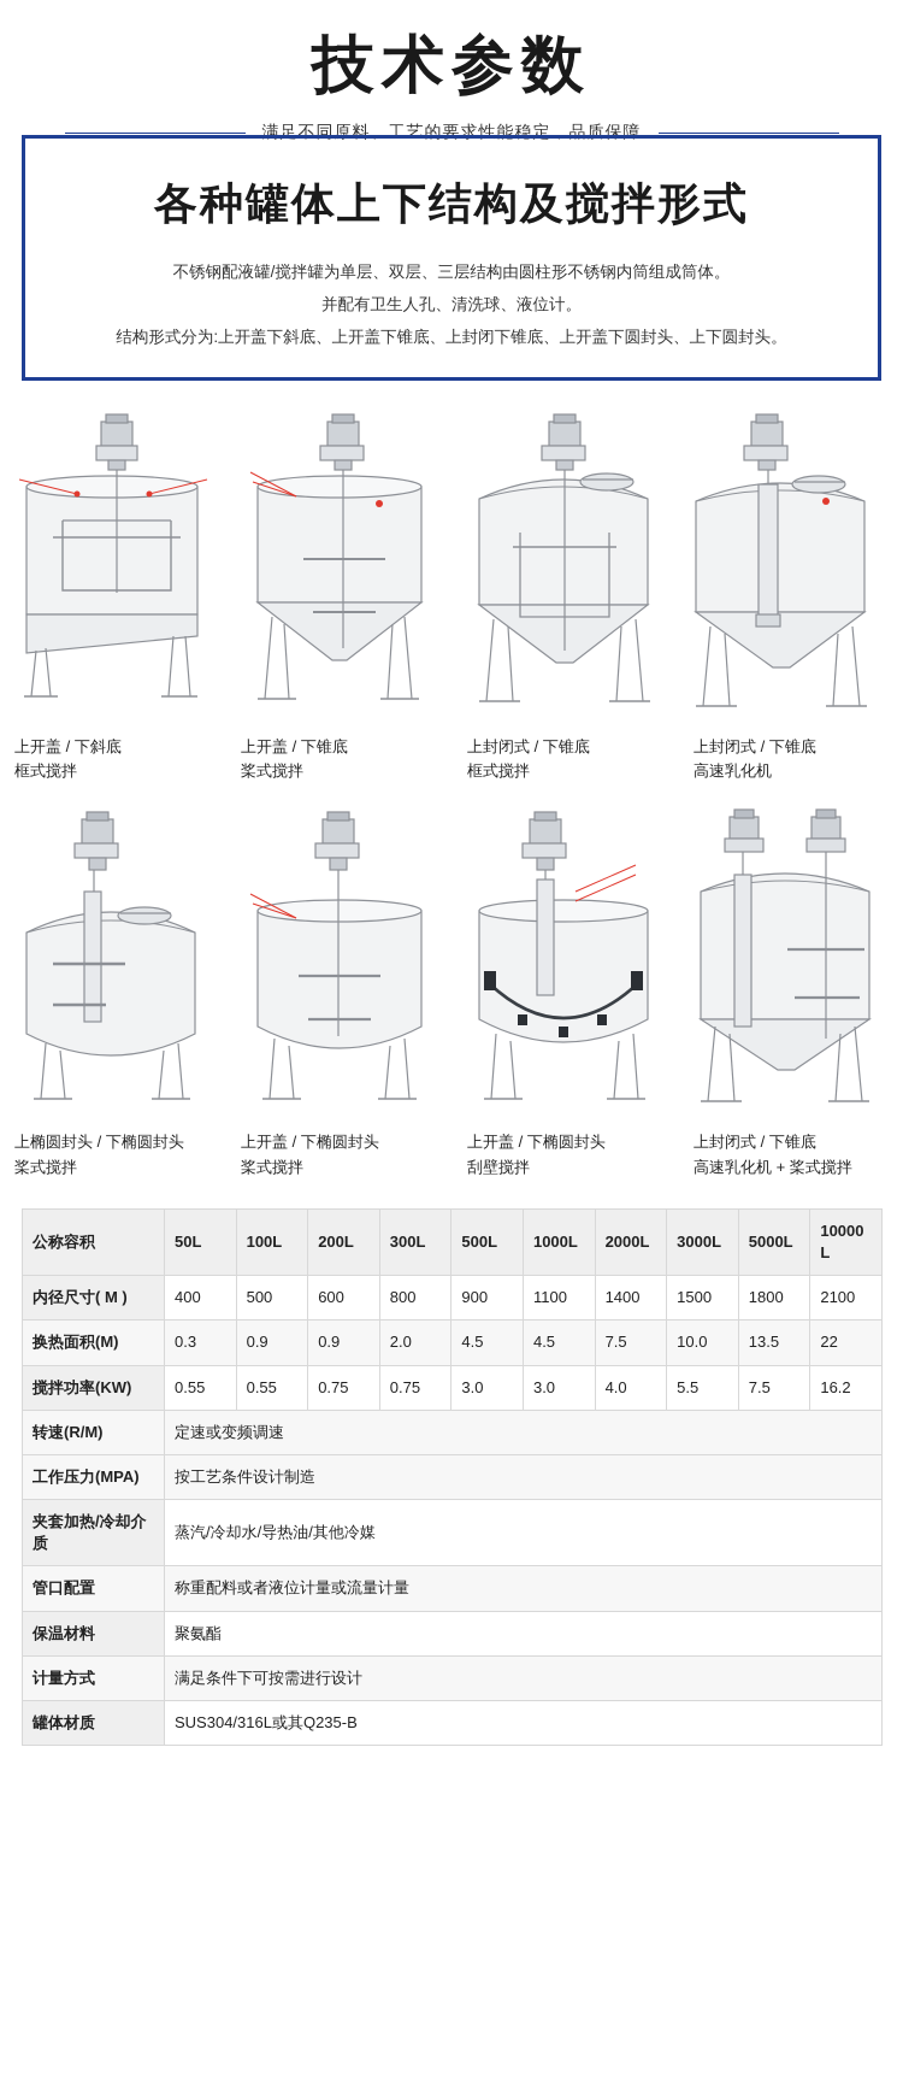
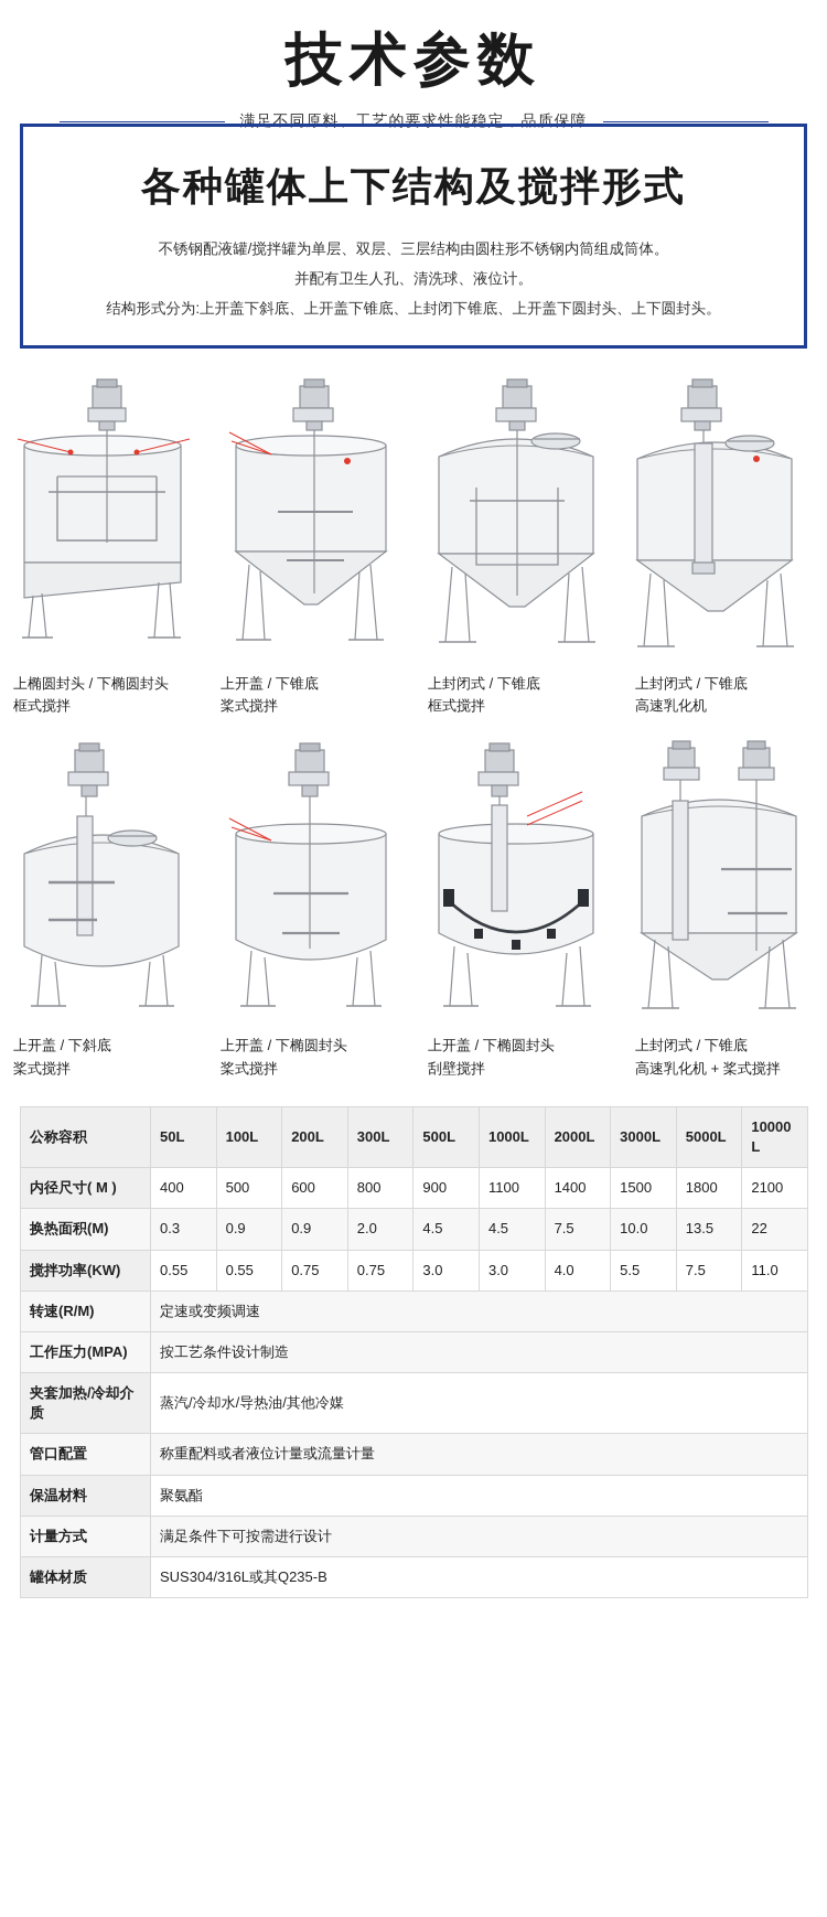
  技术参数
  满足不同原料、工艺的要求性能稳定，品质保障
  各种罐体上下结构及搅拌形式
  不锈钢配液罐/搅拌罐为单层、双层、三层结构由圆柱形不锈钢内筒组成筒体。
  并配有卫生人孔、清洗球、液位计。
  结构形式分为:上开盖下斜底、上开盖下锥底、上封闭下锥底、上开盖下圆封头、上下圆封头。
- 上开盖 / 下斜底
+ 上椭圆封头 / 下椭圆封头
  框式搅拌
  上开盖 / 下锥底
  桨式搅拌
  上封闭式 / 下锥底
  框式搅拌
  上封闭式 / 下锥底
  高速乳化机
- 上椭圆封头 / 下椭圆封头
+ 上开盖 / 下斜底
  桨式搅拌
  上开盖 / 下椭圆封头
  桨式搅拌
  上开盖 / 下椭圆封头
  刮壁搅拌
  上封闭式 / 下锥底
  高速乳化机 + 桨式搅拌
  公称容积	50L	100L	200L	300L	500L	1000L	2000L	3000L	5000L	10000L
  内径尺寸( M )	400	500	600	800	900	1100	1400	1500	1800	2100
  换热面积(M)	0.3	0.9	0.9	2.0	4.5	4.5	7.5	10.0	13.5	22
- 搅拌功率(KW)	0.55	0.55	0.75	0.75	3.0	3.0	4.0	5.5	7.5	16.2
+ 搅拌功率(KW)	0.55	0.55	0.75	0.75	3.0	3.0	4.0	5.5	7.5	11.0
  转速(R/M)	定速或变频调速
  工作压力(MPA)	按工艺条件设计制造
  夹套加热/冷却介质	蒸汽/冷却水/导热油/其他冷媒
  管口配置	称重配料或者液位计量或流量计量
  保温材料	聚氨酯
  计量方式	满足条件下可按需进行设计
  罐体材质	SUS304/316L或其Q235-B
